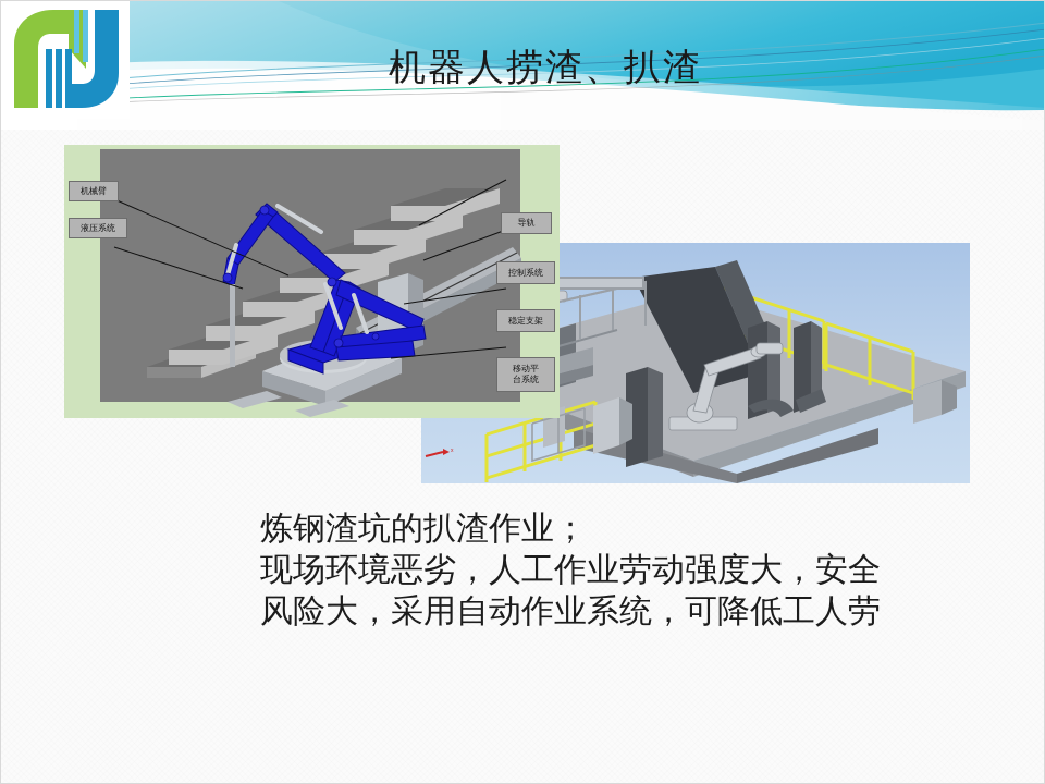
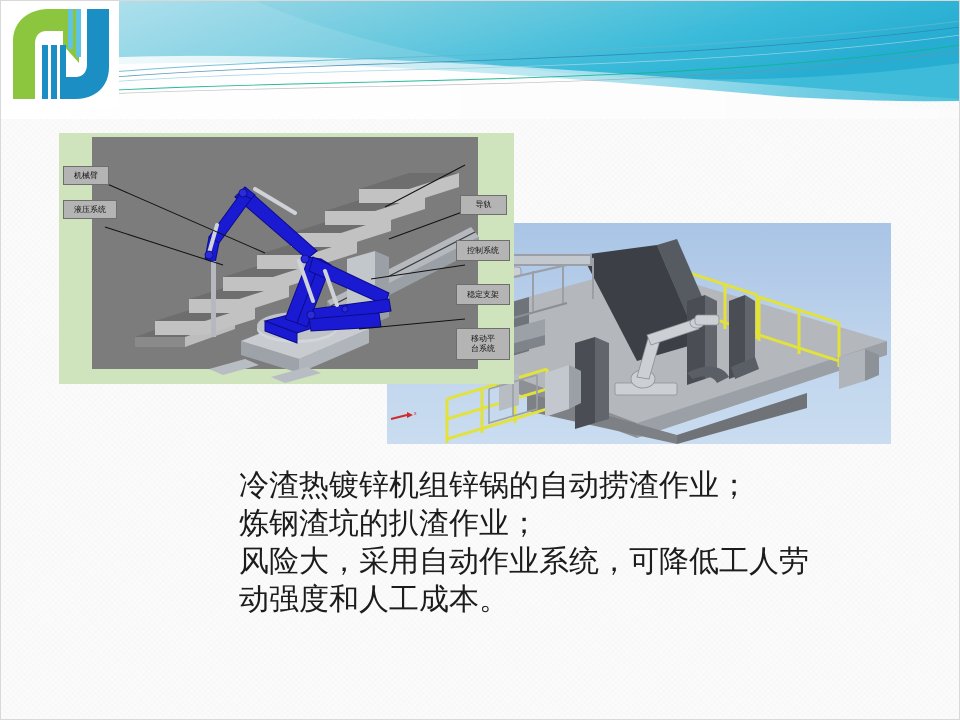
- 机器人捞渣、扒渣
  机械臂
  液压系统
  导轨
  控制系统
  稳定支架
  移动平
  台系统
+ 冷渣热镀锌机组锌锅的自动捞渣作业；
  炼钢渣坑的扒渣作业；
- 现场环境恶劣，人工作业劳动强度大，安全
  风险大，采用自动作业系统，可降低工人劳
+ 动强度和人工成本。
